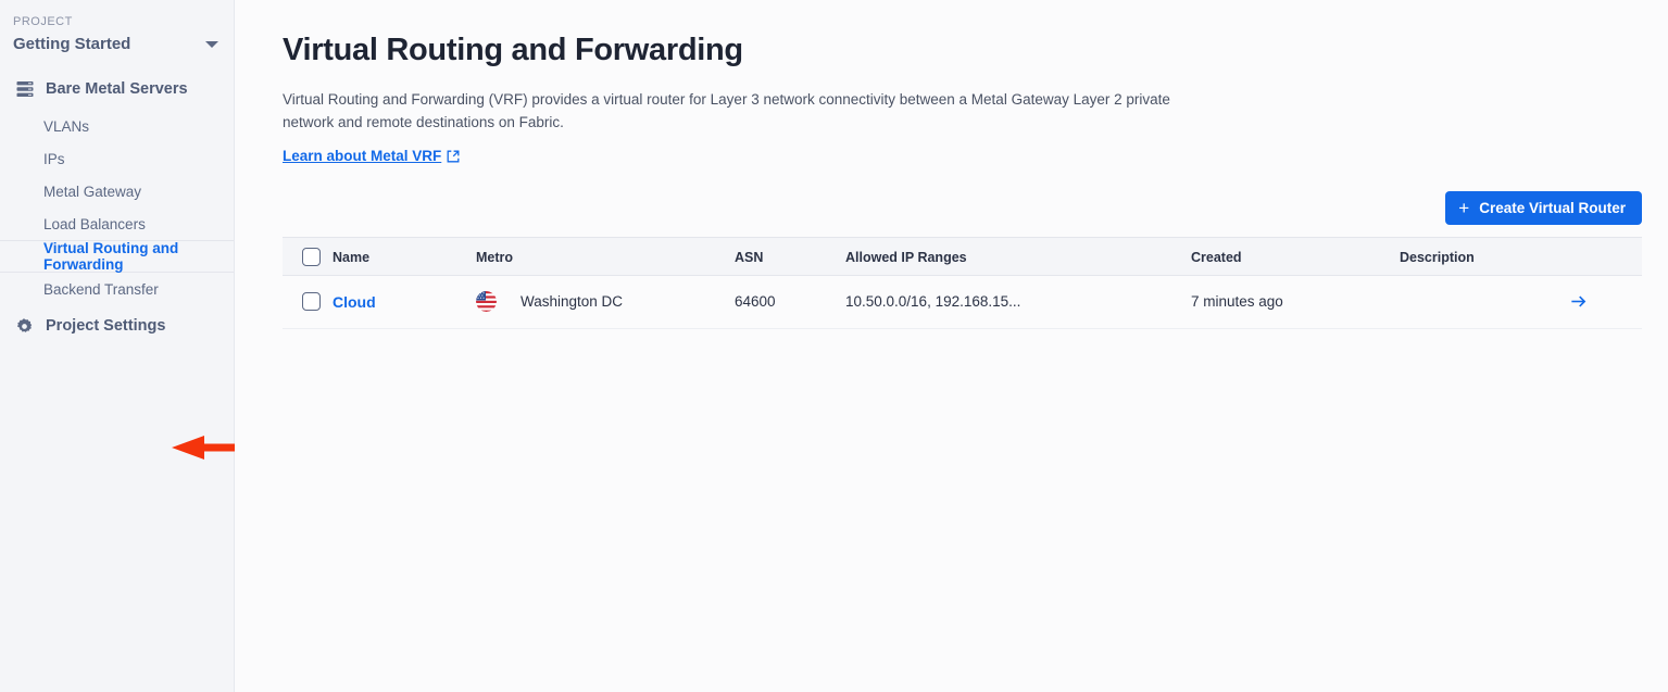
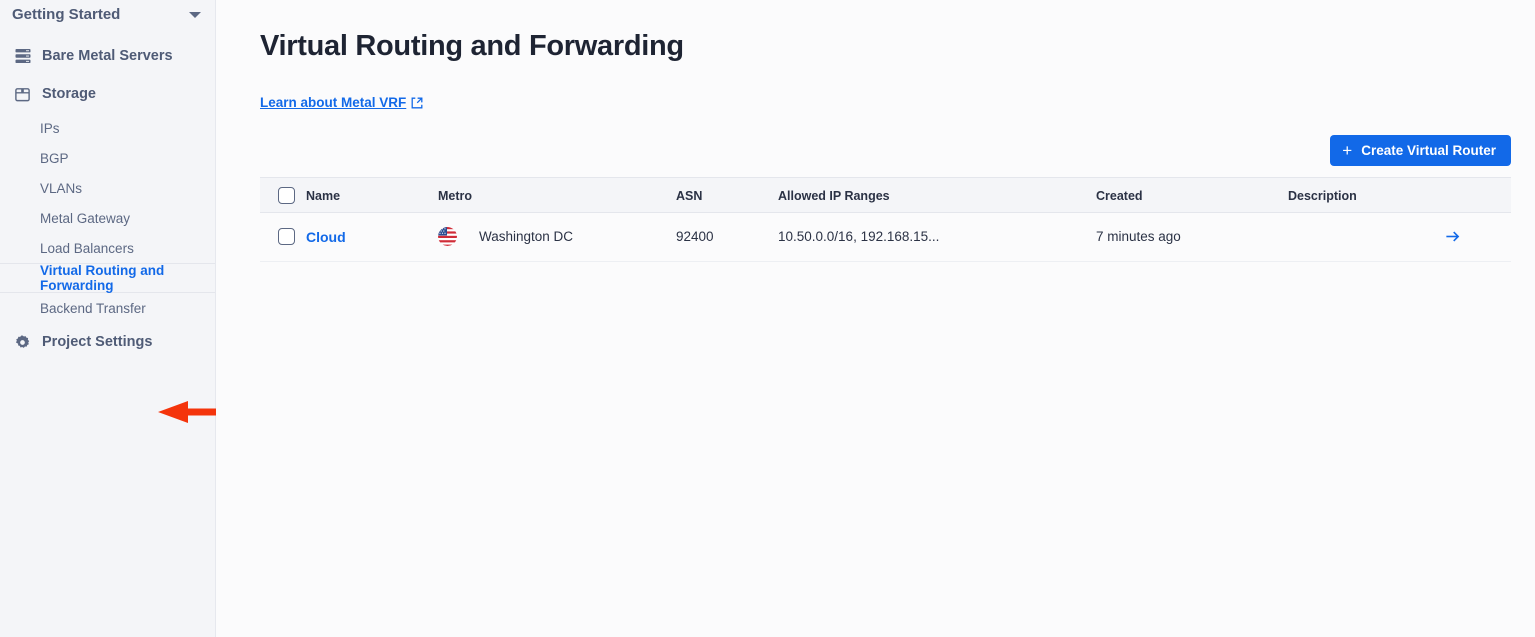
- PROJECT
  Getting Started
  Bare Metal Servers
+ Storage
- VLANs
+ IPs
+ BGP
- IPs
+ VLANs
  Metal Gateway
  Load Balancers
  Virtual Routing and Forwarding
  Backend Transfer
  Project Settings
  Virtual Routing and Forwarding
- Virtual Routing and Forwarding (VRF) provides a virtual router for Layer 3 network connectivity between a Metal Gateway Layer 2 private network and remote destinations on Fabric.
  Learn about Metal VRF
  +
  Create Virtual Router
  	Name	Metro	ASN	Allowed IP Ranges	Created	Description
- 	Cloud	Washington DC	64600	10.50.0.0/16, 192.168.15...	7 minutes ago
+ 	Cloud	Washington DC	92400	10.50.0.0/16, 192.168.15...	7 minutes ago
